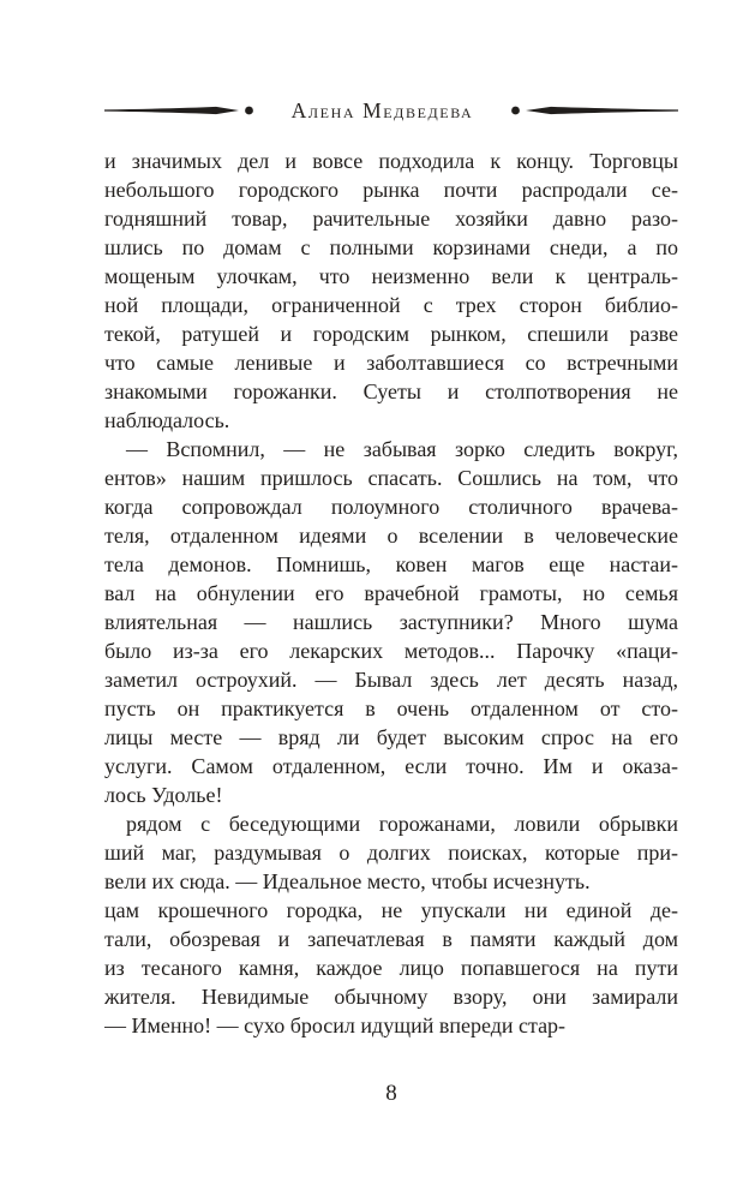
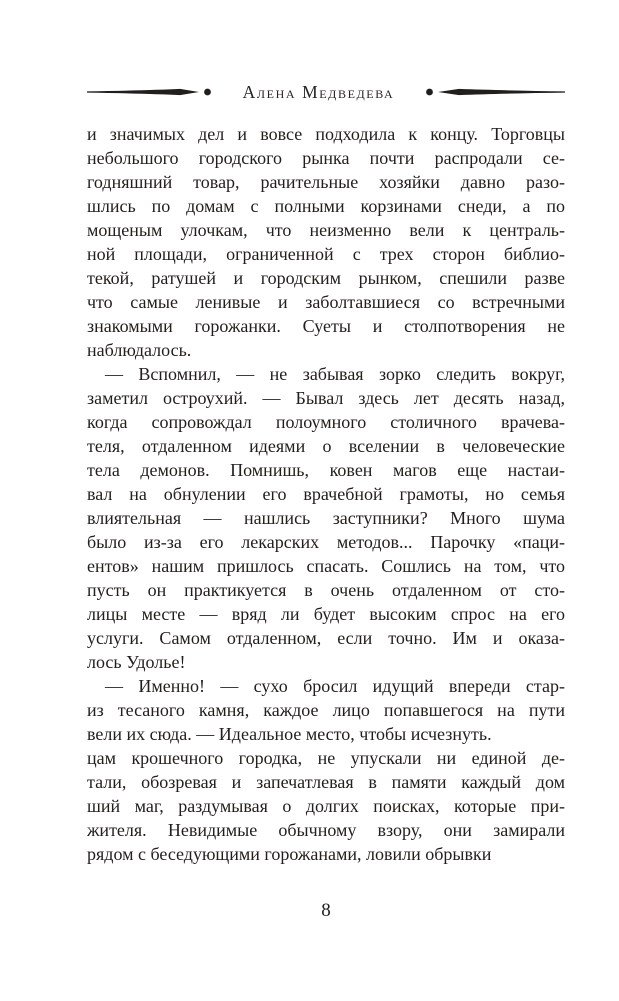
  Алена Медведева
  и значимых дел и вовсе подходила к концу. Торговцы
  небольшого городского рынка почти распродали се-
  годняшний товар, рачительные хозяйки давно разо-
  шлись по домам с полными корзинами снеди, а по
  мощеным улочкам, что неизменно вели к централь-
  ной площади, ограниченной с трех сторон библио-
  текой, ратушей и городским рынком, спешили разве
  что самые ленивые и заболтавшиеся со встречными
  знакомыми горожанки. Суеты и столпотворения не
  наблюдалось.
  — Вспомнил, — не забывая зорко следить вокруг,
- ентов» нашим пришлось спасать. Сошлись на том, что
+ заметил остроухий. — Бывал здесь лет десять назад,
  когда сопровождал полоумного столичного врачева-
  теля, отдаленном идеями о вселении в человеческие
  тела демонов. Помнишь, ковен магов еще настаи-
  вал на обнулении его врачебной грамоты, но семья
  влиятельная — нашлись заступники? Много шума
  было из-за его лекарских методов... Парочку «паци-
- заметил остроухий. — Бывал здесь лет десять назад,
+ ентов» нашим пришлось спасать. Сошлись на том, что
  пусть он практикуется в очень отдаленном от сто-
  лицы месте — вряд ли будет высоким спрос на его
  услуги. Самом отдаленном, если точно. Им и оказа-
  лось Удолье!
- рядом с беседующими горожанами, ловили обрывки
+ — Именно! — сухо бросил идущий впереди стар-
- ший маг, раздумывая о долгих поисках, которые при-
+ из тесаного камня, каждое лицо попавшегося на пути
  вели их сюда. — Идеальное место, чтобы исчезнуть.
  цам крошечного городка, не упускали ни единой де-
  тали, обозревая и запечатлевая в памяти каждый дом
- из тесаного камня, каждое лицо попавшегося на пути
+ ший маг, раздумывая о долгих поисках, которые при-
  жителя. Невидимые обычному взору, они замирали
- — Именно! — сухо бросил идущий впереди стар-
+ рядом с беседующими горожанами, ловили обрывки
  8
